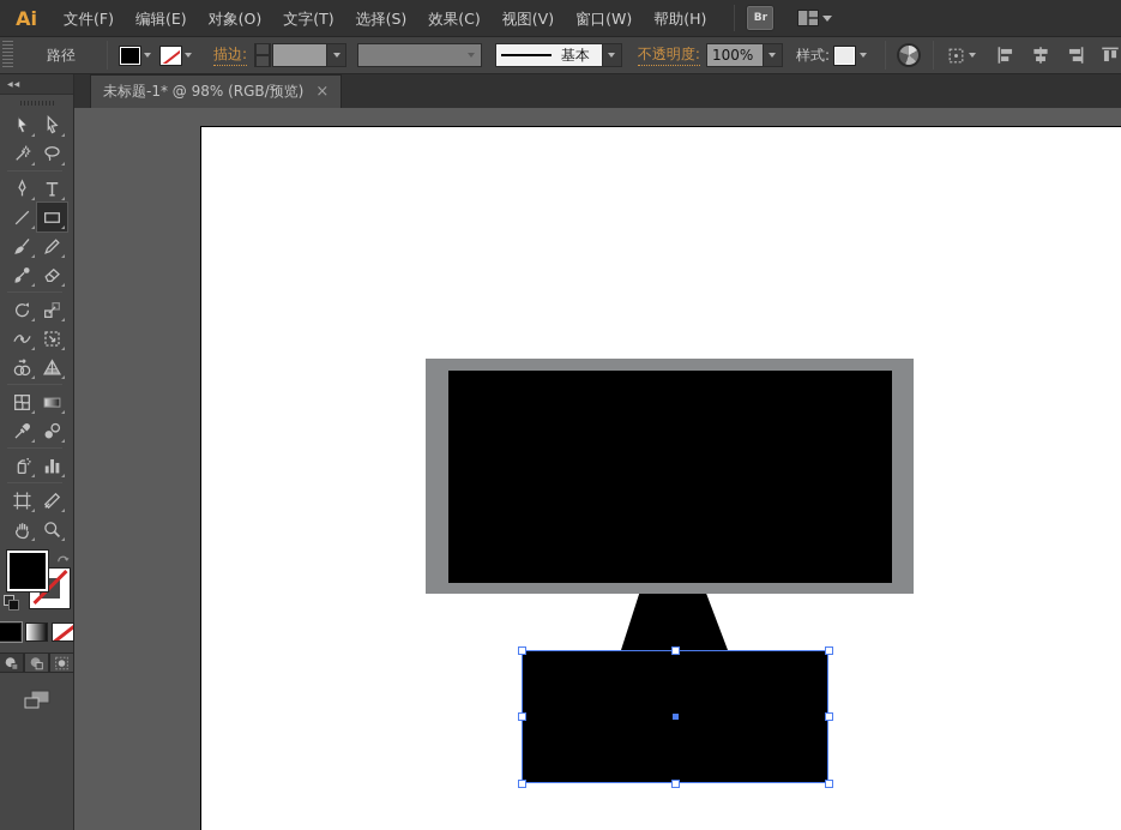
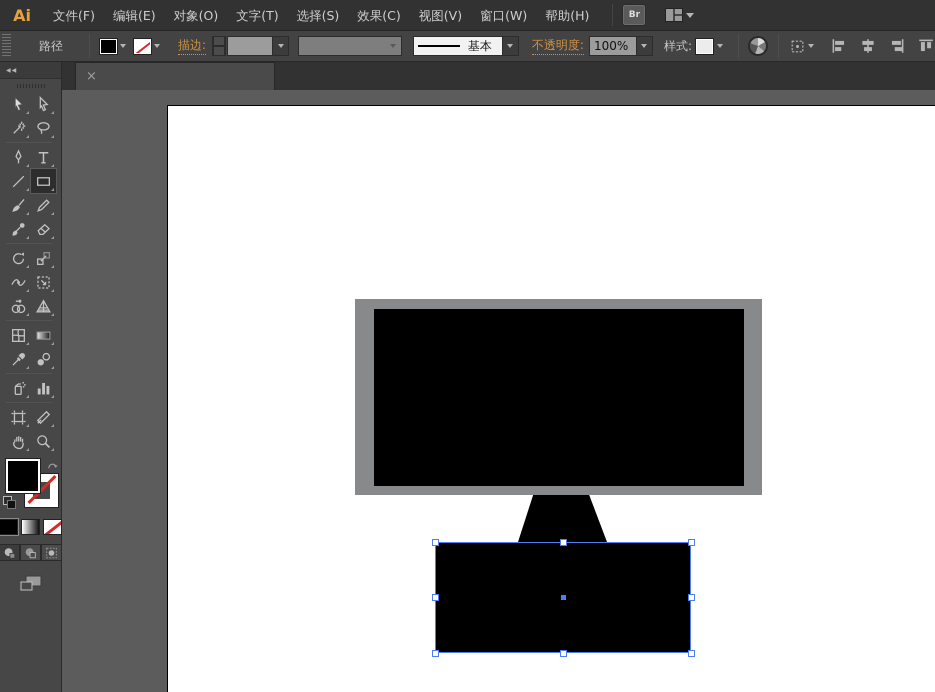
  Ai
  文件(F)
  编辑(E)
  对象(O)
  文字(T)
  选择(S)
  效果(C)
  视图(V)
  窗口(W)
  帮助(H)
  Br
  路径
  描边:
  基本
  不透明度:
  100%
  样式:
- 未标题-1* @ 98% (RGB/预览)
  ×
